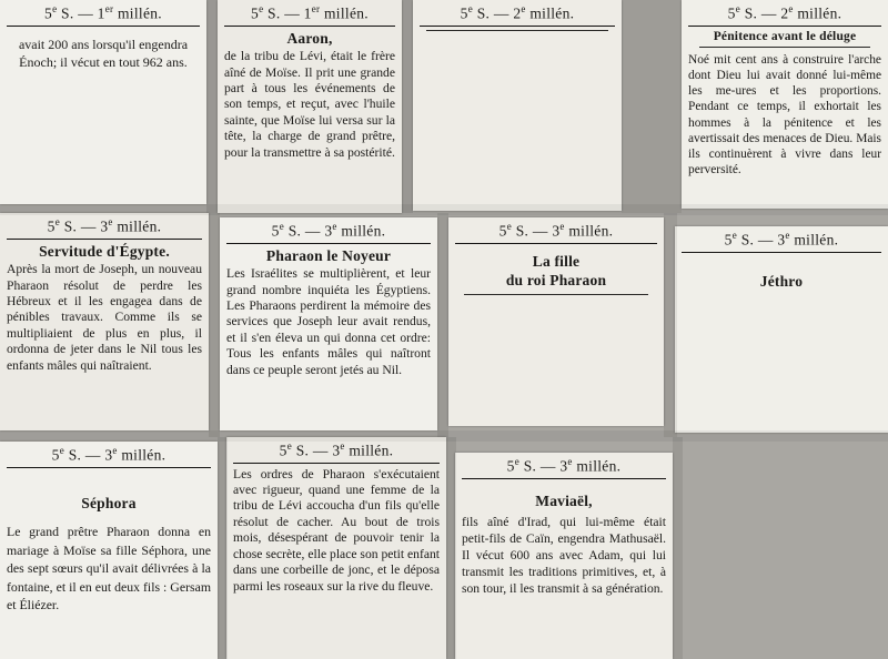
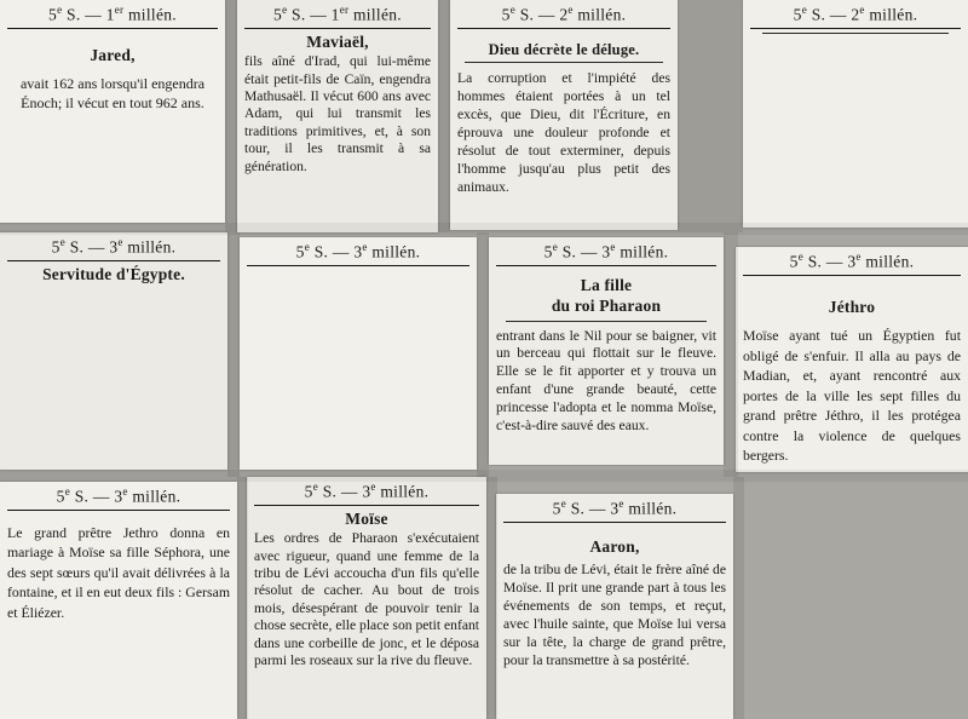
  5e S. — 1er millén.
+ Jared,
- avait 200 ans lorsqu'il engendra Énoch; il vécut en tout 962 ans.
+ avait 162 ans lorsqu'il engendra Énoch; il vécut en tout 962 ans.
  5e S. — 1er millén.
- Aaron,
+ Maviaël,
- de la tribu de Lévi, était le frère aîné de Moïse. Il prit une grande part à tous les événements de son temps, et reçut, avec l'huile sainte, que Moïse lui versa sur la tête, la charge de grand prêtre, pour la transmettre à sa postérité.
+ fils aîné d'Irad, qui lui-même était petit-fils de Caïn, engendra Mathusaël. Il vécut 600 ans avec Adam, qui lui transmit les traditions primitives, et, à son tour, il les transmit à sa génération.
  5e S. — 2e millén.
+ Dieu décrète le déluge.
+ La corruption et l'impiété des hommes étaient portées à un tel excès, que Dieu, dit l'Écriture, en éprouva une douleur profonde et résolut de tout exterminer, depuis l'homme jusqu'au plus petit des animaux.
  5e S. — 2e millén.
- Pénitence avant le déluge
- Noé mit cent ans à construire l'arche dont Dieu lui avait donné lui-même les me-ures et les proportions. Pendant ce temps, il exhortait les hommes à la pénitence et les avertissait des menaces de Dieu. Mais ils continuèrent à vivre dans leur perversité.
  5e S. — 3e millén.
  Servitude d'Égypte.
- Après la mort de Joseph, un nouveau Pharaon résolut de perdre les Hébreux et il les engagea dans de pénibles travaux. Comme ils se multipliaient de plus en plus, il ordonna de jeter dans le Nil tous les enfants mâles qui naîtraient.
  5e S. — 3e millén.
- Pharaon le Noyeur
- Les Israélites se multiplièrent, et leur grand nombre inquiéta les Égyptiens. Les Pharaons perdirent la mémoire des services que Joseph leur avait rendus, et il s'en éleva un qui donna cet ordre: Tous les enfants mâles qui naîtront dans ce peuple seront jetés au Nil.
  5e S. — 3e millén.
  La fille
  du roi Pharaon
+ entrant dans le Nil pour se baigner, vit un berceau qui flottait sur le fleuve. Elle se le fit apporter et y trouva un enfant d'une grande beauté, cette princesse l'adopta et le nomma Moïse, c'est-à-dire sauvé des eaux.
  5e S. — 3e millén.
  Jéthro
+ Moïse ayant tué un Égyptien fut obligé de s'enfuir. Il alla au pays de Madian, et, ayant rencontré aux portes de la ville les sept filles du grand prêtre Jéthro, il les protégea contre la violence de quelques bergers.
  5e S. — 3e millén.
- Séphora
- Le grand prêtre Pharaon donna en mariage à Moïse sa fille Séphora, une des sept sœurs qu'il avait délivrées à la fontaine, et il en eut deux fils : Gersam et Éliézer.
+ Le grand prêtre Jethro donna en mariage à Moïse sa fille Séphora, une des sept sœurs qu'il avait délivrées à la fontaine, et il en eut deux fils : Gersam et Éliézer.
  5e S. — 3e millén.
+ Moïse
  Les ordres de Pharaon s'exécutaient avec rigueur, quand une femme de la tribu de Lévi accoucha d'un fils qu'elle résolut de cacher. Au bout de trois mois, désespérant de pouvoir tenir la chose secrète, elle place son petit enfant dans une corbeille de jonc, et le déposa parmi les roseaux sur la rive du fleuve.
  5e S. — 3e millén.
- Maviaël,
+ Aaron,
- fils aîné d'Irad, qui lui-même était petit-fils de Caïn, engendra Mathusaël. Il vécut 600 ans avec Adam, qui lui transmit les traditions primitives, et, à son tour, il les transmit à sa génération.
+ de la tribu de Lévi, était le frère aîné de Moïse. Il prit une grande part à tous les événements de son temps, et reçut, avec l'huile sainte, que Moïse lui versa sur la tête, la charge de grand prêtre, pour la transmettre à sa postérité.
